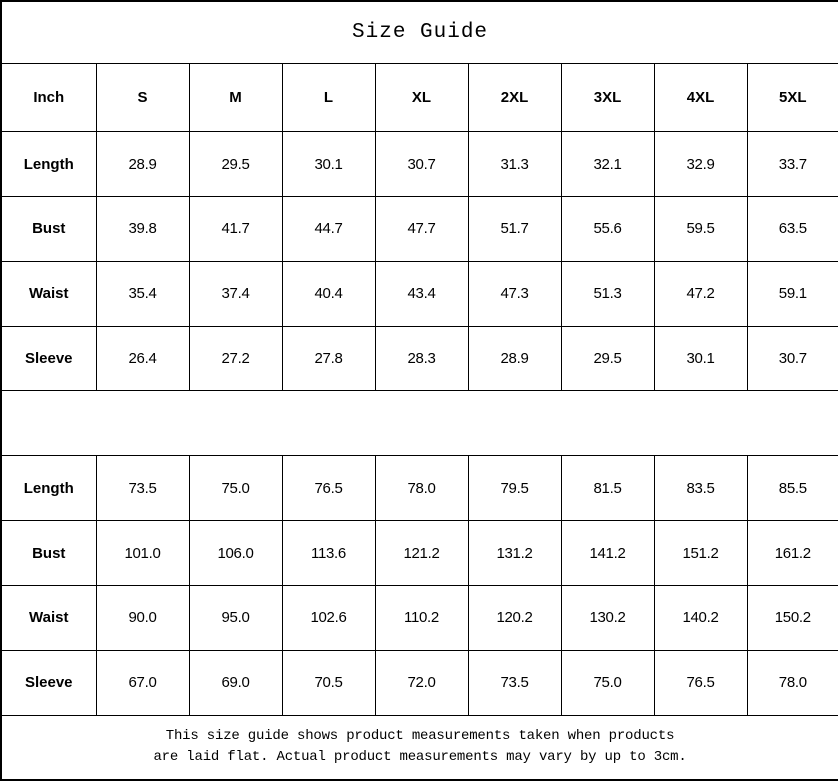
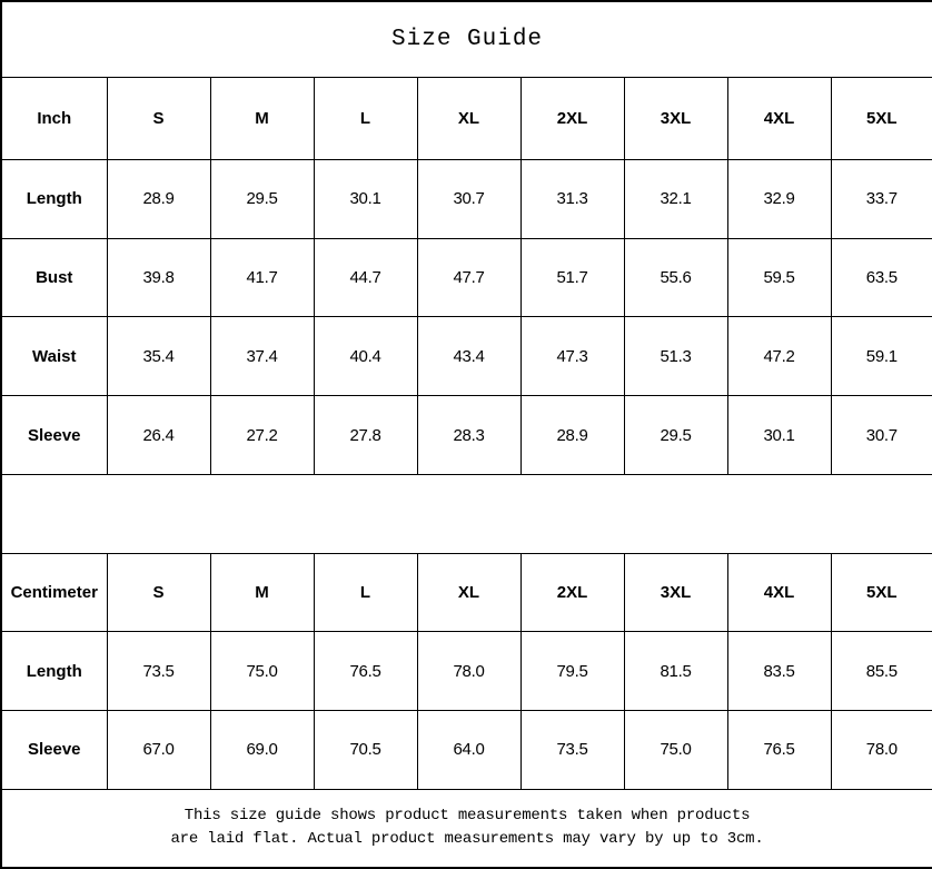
  Size Guide
  Inch	S	M	L	XL	2XL	3XL	4XL	5XL
  Length	28.9	29.5	30.1	30.7	31.3	32.1	32.9	33.7
  Bust	39.8	41.7	44.7	47.7	51.7	55.6	59.5	63.5
  Waist	35.4	37.4	40.4	43.4	47.3	51.3	47.2	59.1
  Sleeve	26.4	27.2	27.8	28.3	28.9	29.5	30.1	30.7
+ Centimeter	S	M	L	XL	2XL	3XL	4XL	5XL
  Length	73.5	75.0	76.5	78.0	79.5	81.5	83.5	85.5
- Bust	101.0	106.0	113.6	121.2	131.2	141.2	151.2	161.2
- Waist	90.0	95.0	102.6	110.2	120.2	130.2	140.2	150.2
- Sleeve	67.0	69.0	70.5	72.0	73.5	75.0	76.5	78.0
+ Sleeve	67.0	69.0	70.5	64.0	73.5	75.0	76.5	78.0
  This size guide shows product measurements taken when products are laid flat. Actual product measurements may vary by up to 3cm.
